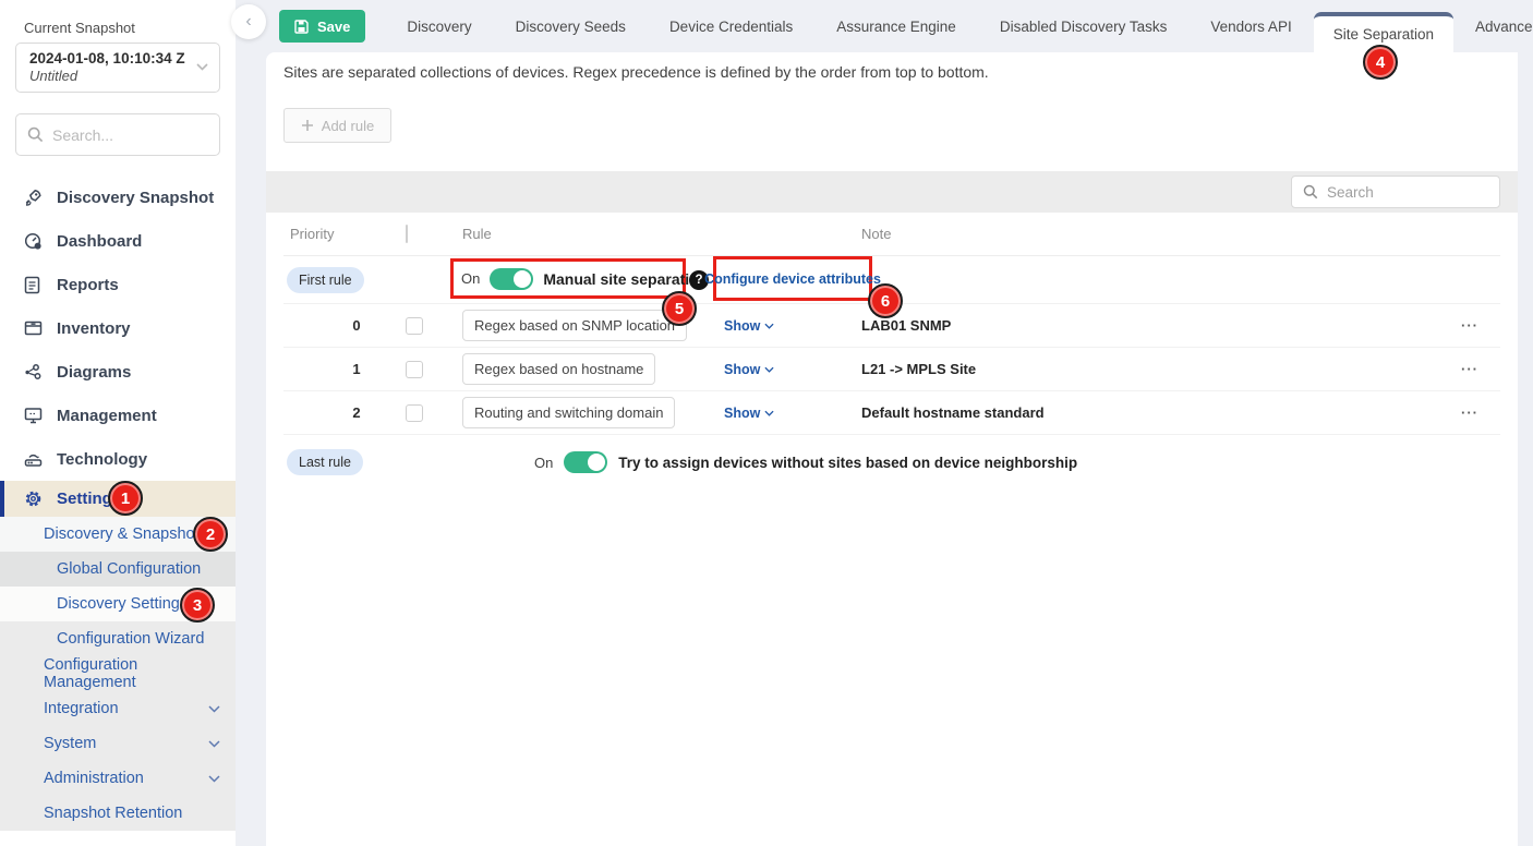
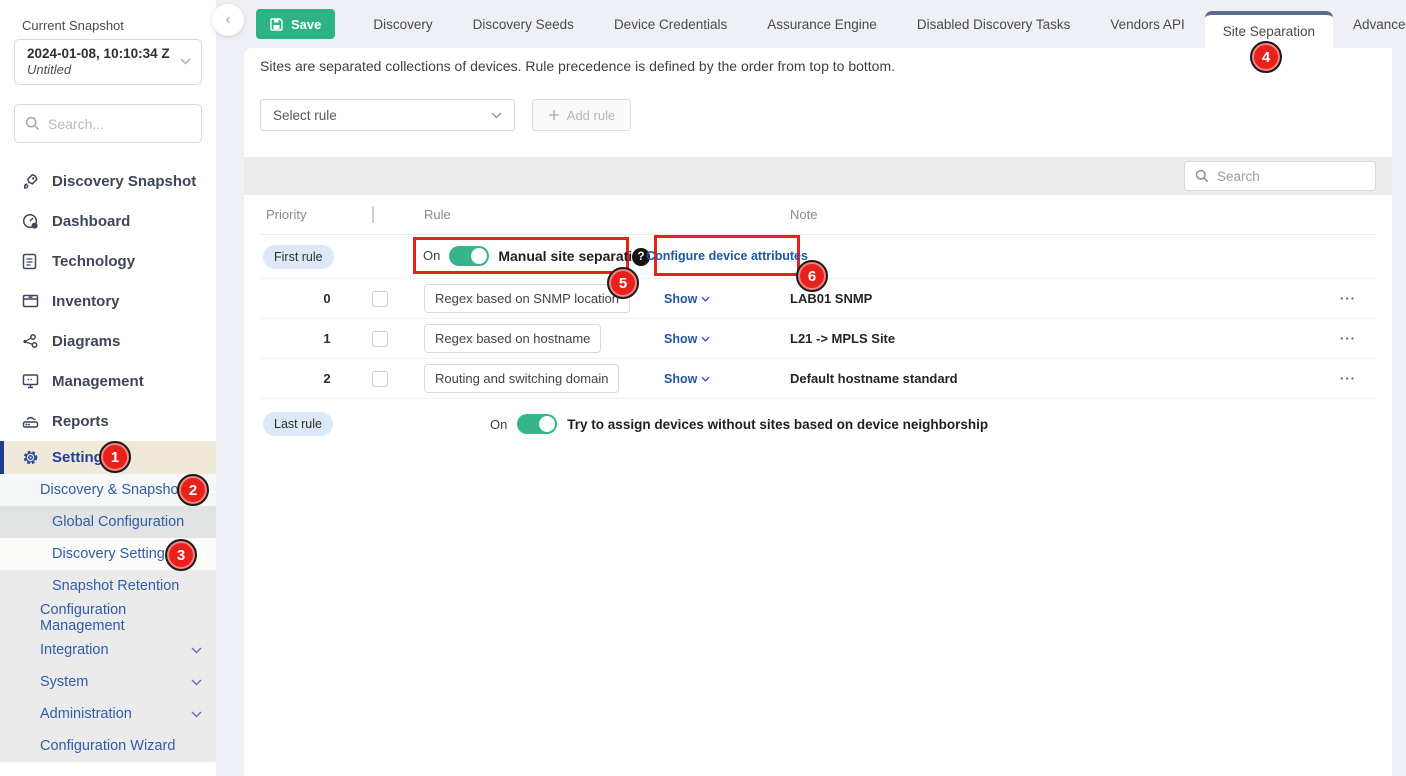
  Current Snapshot
  2024-01-08, 10:10:34 Z
  Untitled
  Search...
  Discovery Snapshot
  Dashboard
- Reports
+ Technology
  Inventory
  Diagrams
  Management
- Technology
+ Reports
  Settin
  1
  Discovery & Snapsho
  2
  Global Configuration
  Discovery Setting
  3
- Configuration Wizard
+ Snapshot Retention
  Configuration Management
  Integration
  System
  Administration
- Snapshot Retention
+ Configuration Wizard
  ‹
  Save
  Discovery
  Discovery Seeds
  Device Credentials
  Assurance Engine
  Disabled Discovery Tasks
  Vendors API
  Site Separation
  4
- Sites are separated collections of devices. Regex precedence is defined by the order from top to bottom.
+ Sites are separated collections of devices. Rule precedence is defined by the order from top to bottom.
+ Select rule
  Add rule
  Search
  Priority
  Rule
  Note
  First rule
  On
  Manual site separati
  ?
  Configure device attributes
  5
  6
  0
  Regex based on SNMP location
  Show
  LAB01 SNMP
  ···
  1
  Regex based on hostname
  Show
  L21 -> MPLS Site
  ···
  2
  Routing and switching domain
  Show
  Default hostname standard
  ···
  Last rule
  On
  Try to assign devices without sites based on device neighborship
